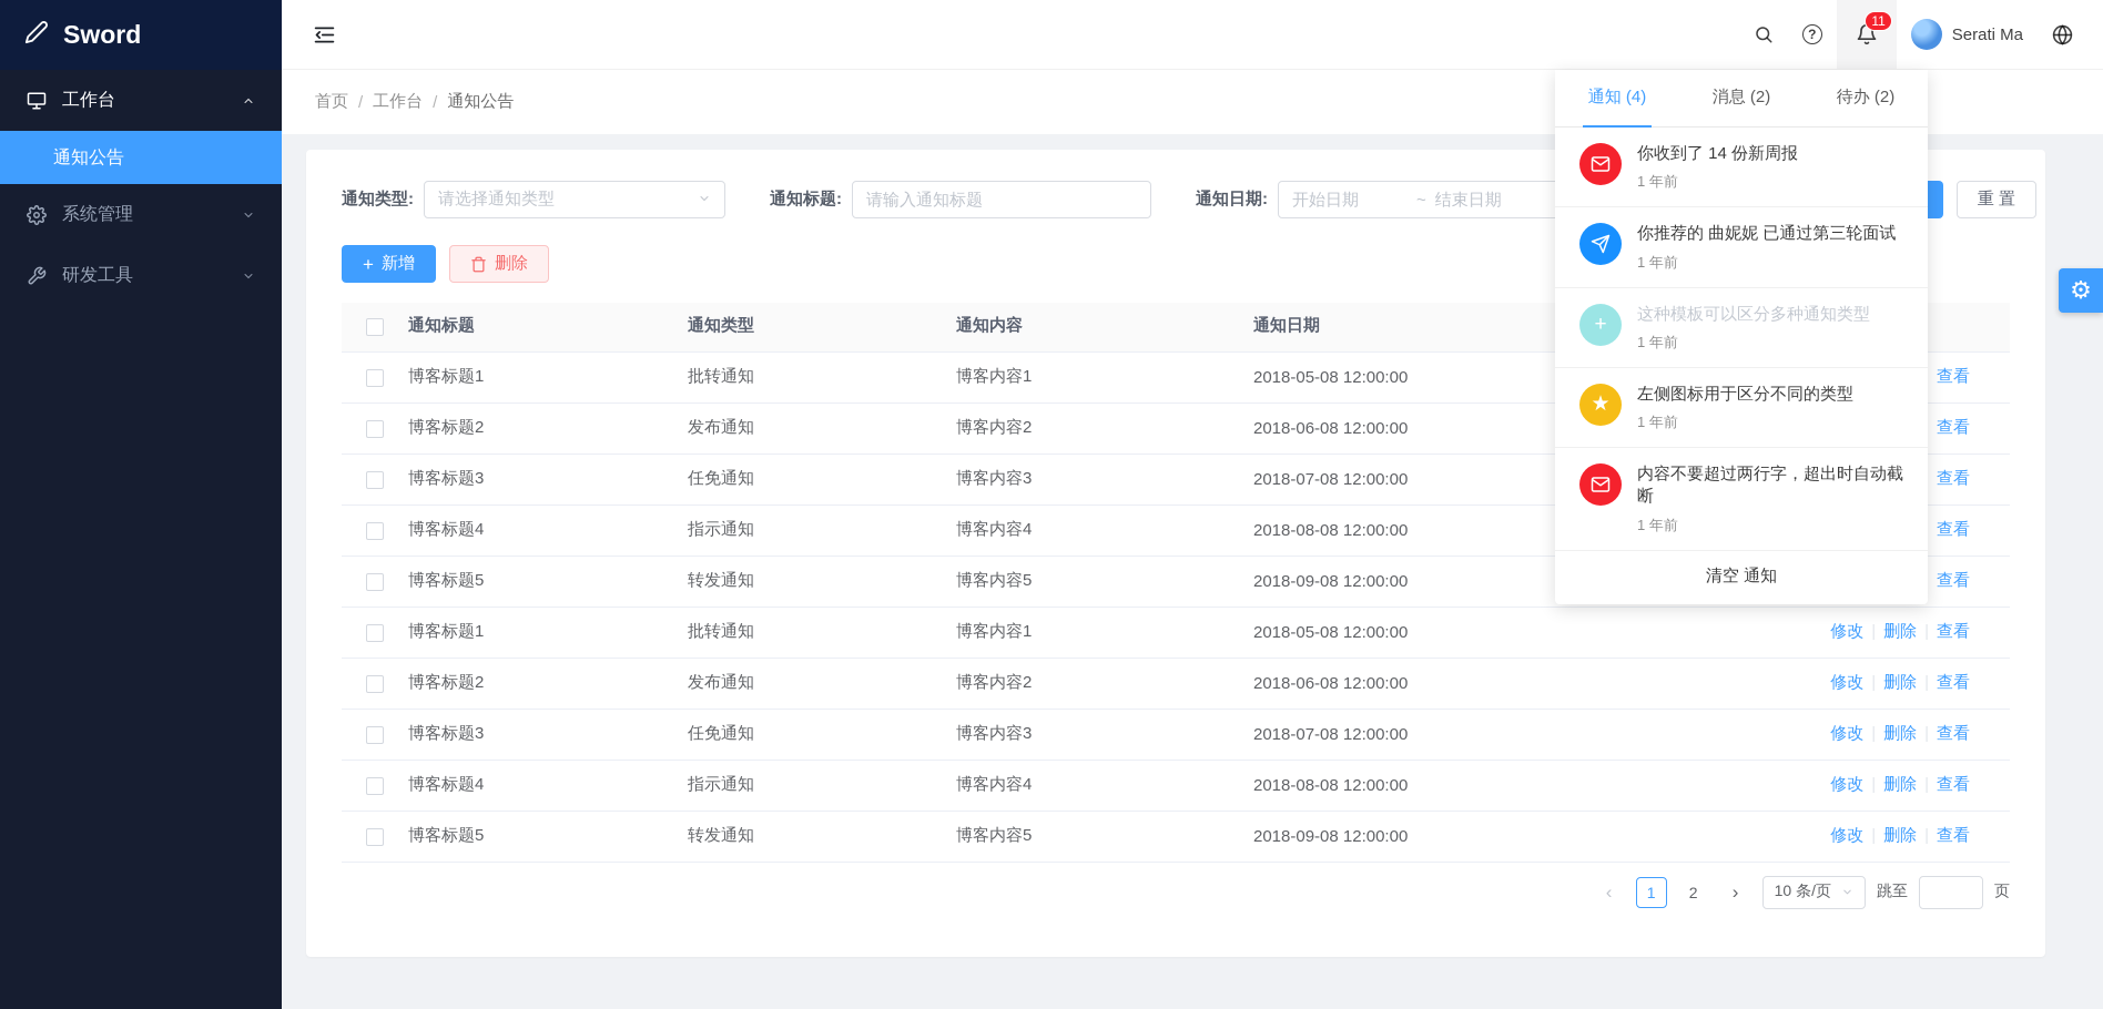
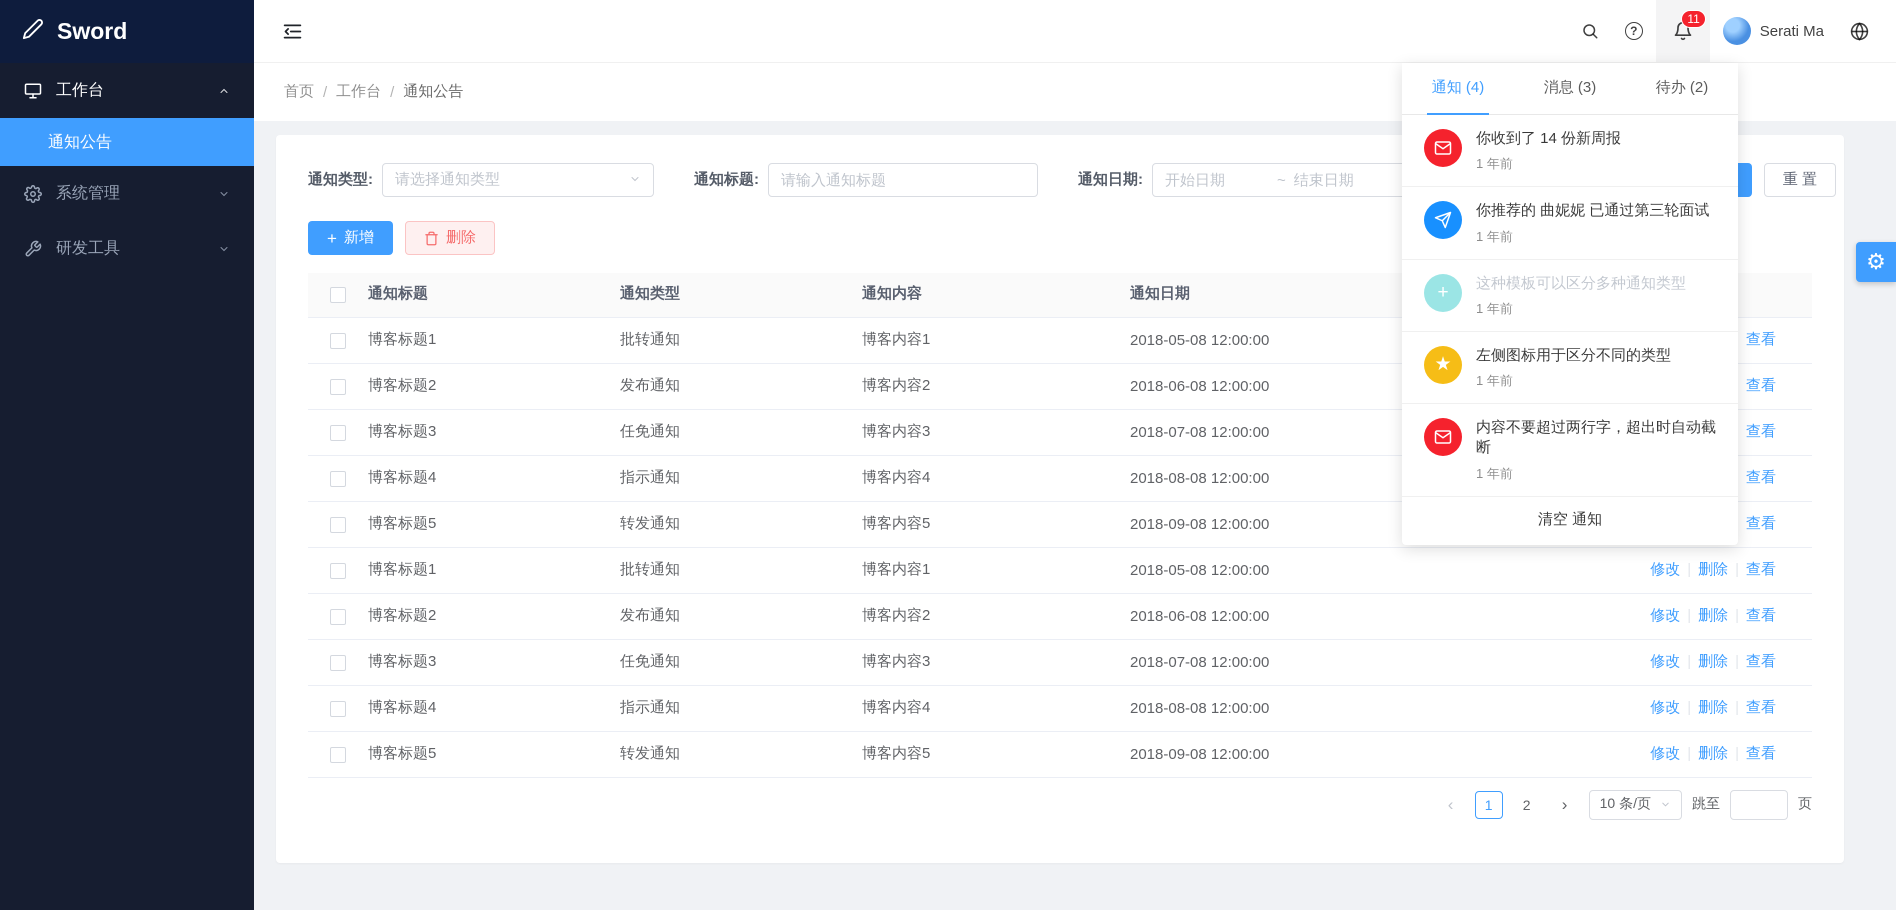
  Sword
  工作台
  通知公告
  系统管理
  研发工具
  ?
  11
  Serati Ma
  首页
  /
  工作台
  /
  通知公告
  通知类型:
  请选择通知类型
  通知标题:
  请输入通知标题
  通知日期:
  开始日期
  ~
  结束日期
  重 置
  +
  新增
  删除
  	通知标题	通知类型	通知内容	通知日期
  	博客标题1	批转通知	博客内容1	2018-05-08 12:00:00	查看
  	博客标题2	发布通知	博客内容2	2018-06-08 12:00:00	查看
  	博客标题3	任免通知	博客内容3	2018-07-08 12:00:00	查看
  	博客标题4	指示通知	博客内容4	2018-08-08 12:00:00	查看
  	博客标题5	转发通知	博客内容5	2018-09-08 12:00:00	查看
  	博客标题1	批转通知	博客内容1	2018-05-08 12:00:00	修改 | 删除 查看
  	博客标题2	发布通知	博客内容2	2018-06-08 12:00:00	修改 删除 查看
  	博客标题3	任免通知	博客内容3	2018-07-08 12:00:00	修改 删除 查看
  	博客标题4	指示通知	博客内容4	2018-08-08 12:00:00	修改 删除 查看
  	博客标题5	转发通知	博客内容5	2018-09-08 12:00:00	修改 删除 查看
  ‹
  1
  2
  ›
  10 条/页
  跳至
  页
  通知 (4)
- 消息 (2)
+ 消息 (3)
  待办 (2)
  你收到了 14 份新周报
  1 年前
  你推荐的 曲妮妮 已通过第三轮面试
  1 年前
  +
  这种模板可以区分多种通知类型
  1 年前
  ★
  左侧图标用于区分不同的类型
  1 年前
  内容不要超过两行字，超出时自动截断
  1 年前
  清空 通知
  ⚙
